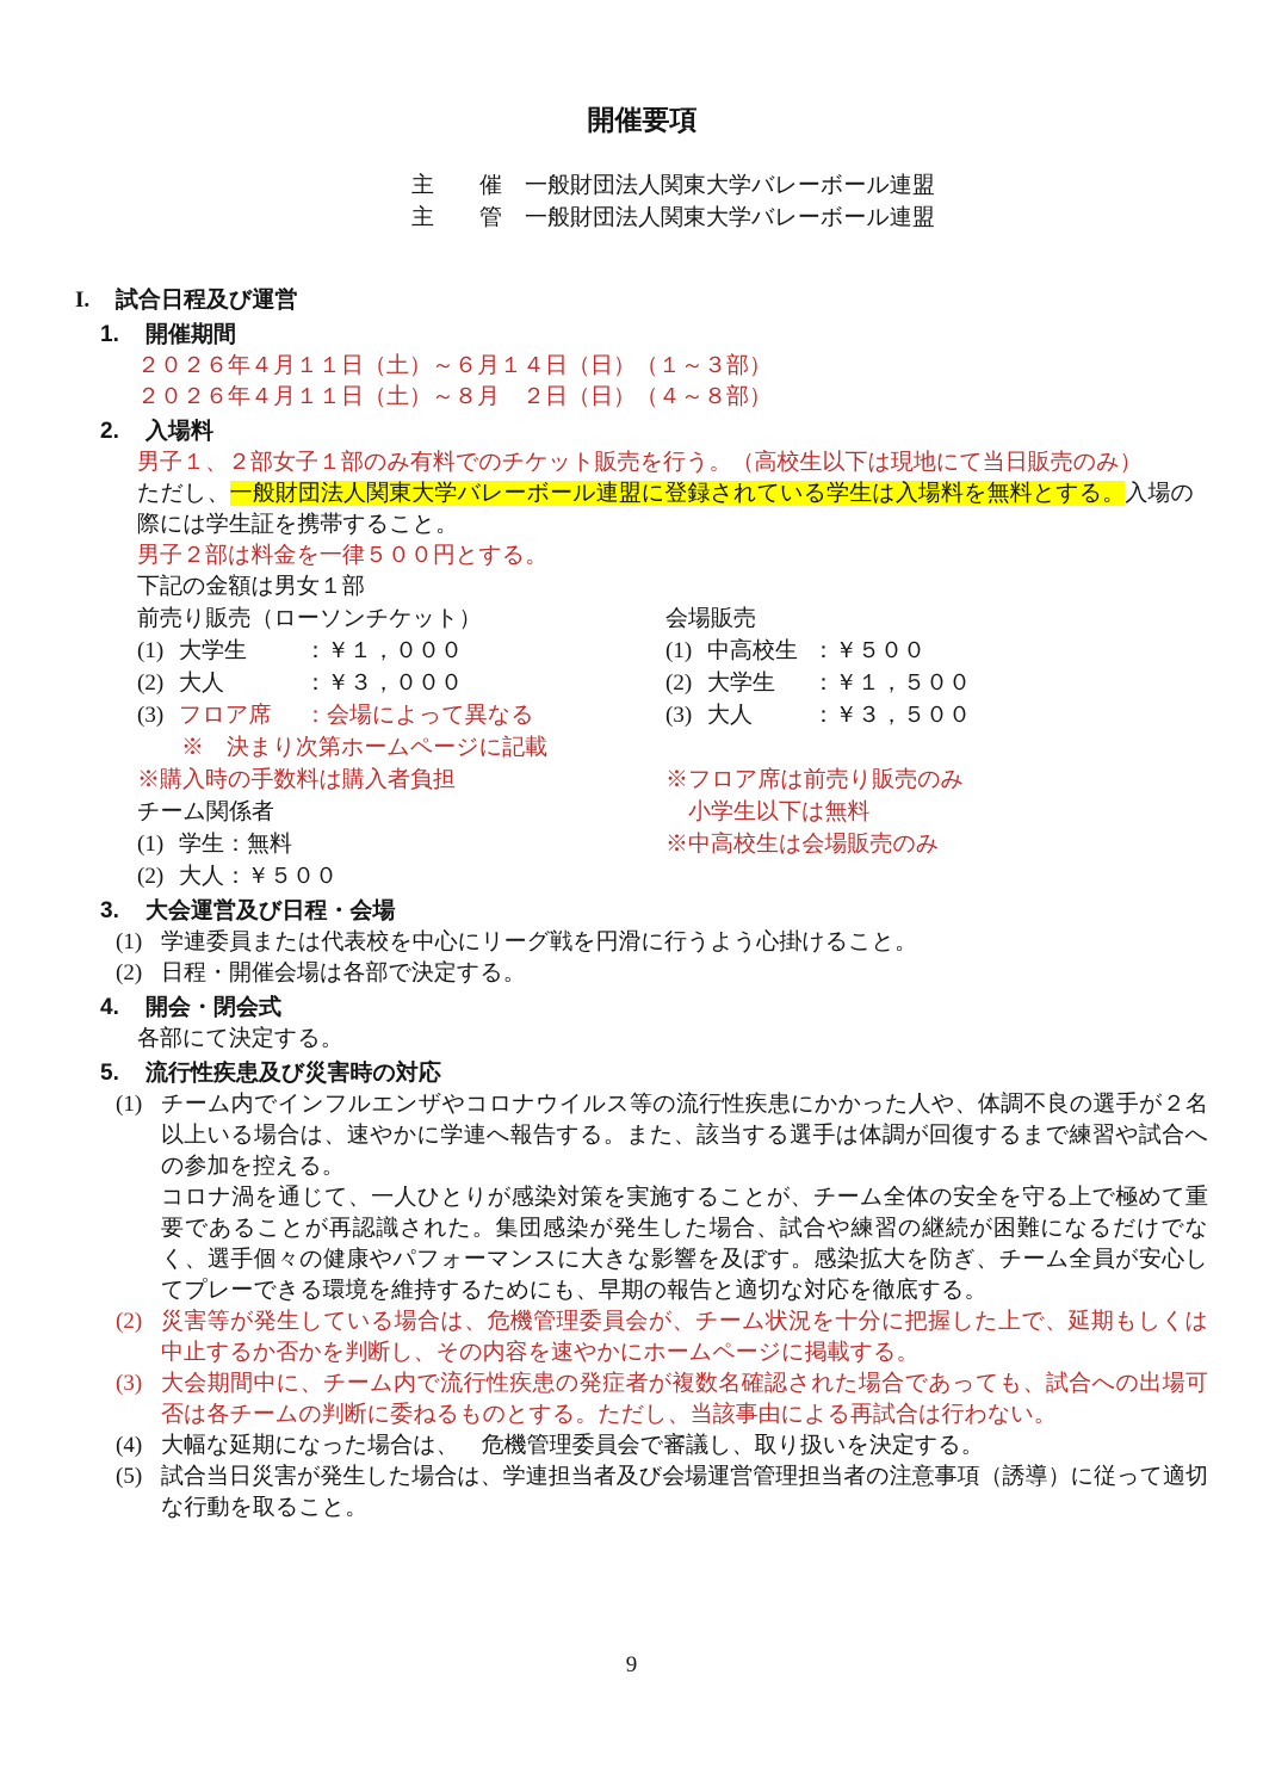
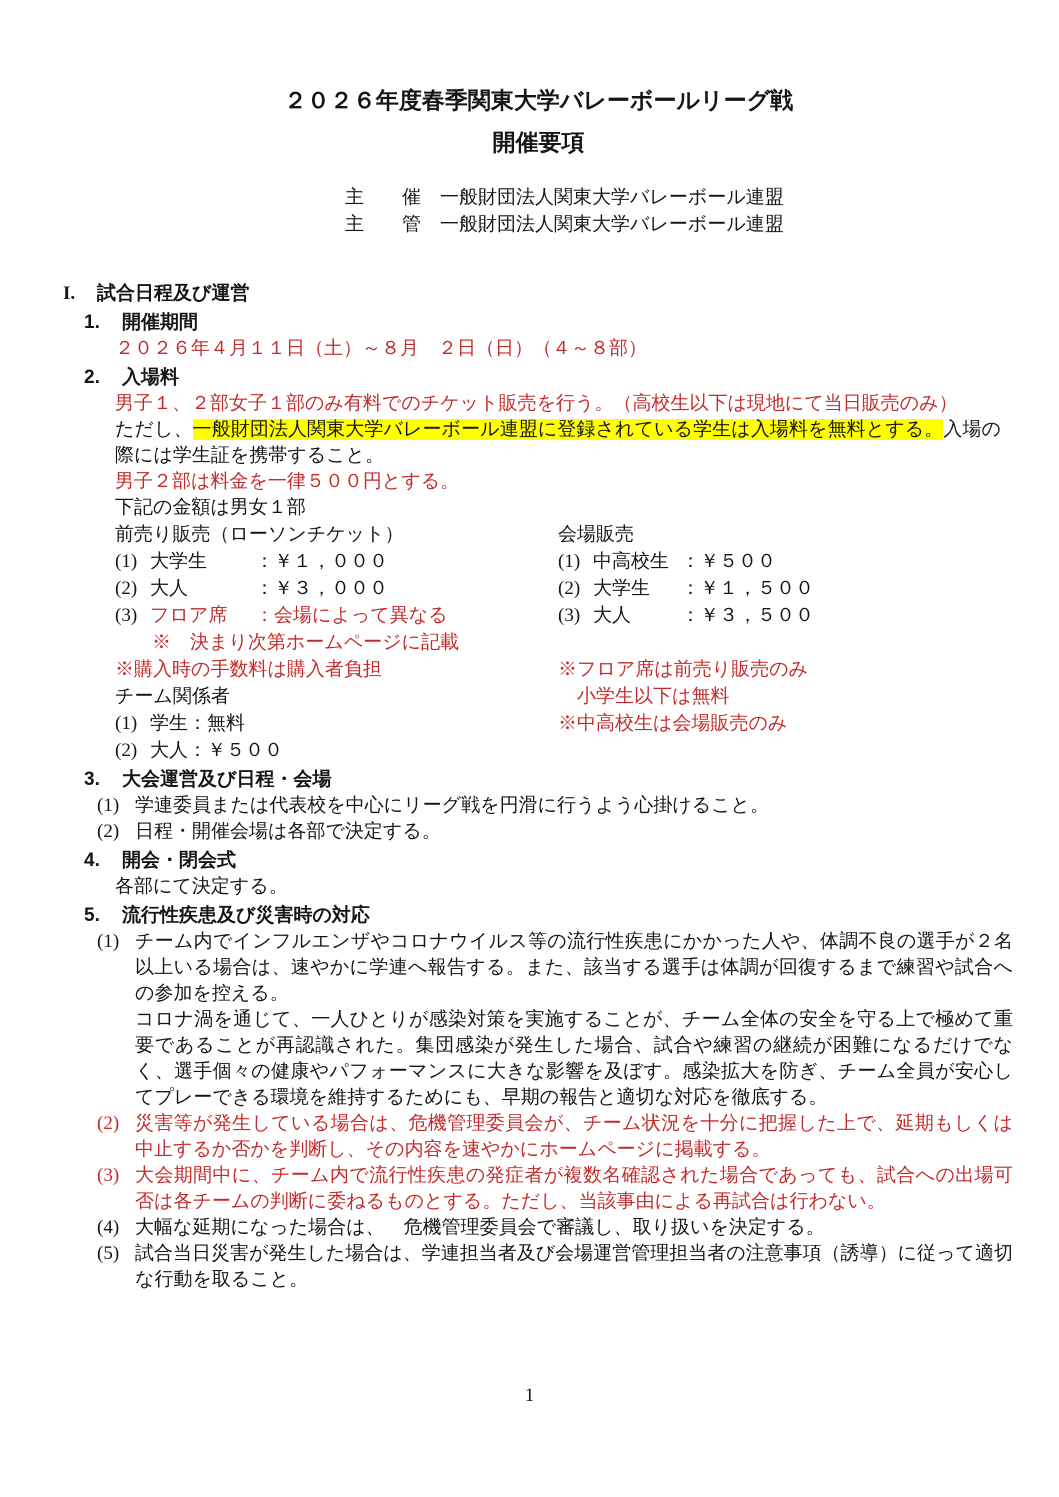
+ ２０２６年度春季関東大学バレーボールリーグ戦
  開催要項
  主 催 一般財団法人関東大学バレーボール連盟
  主 管 一般財団法人関東大学バレーボール連盟
  I.
  試合日程及び運営
  1.
  開催期間
- ２０２６年４月１１日（土）～６月１４日（日）（１～３部）
  ２０２６年４月１１日（土）～８月 ２日（日）（４～８部）
  2.
  入場料
  男子１、２部女子１部のみ有料でのチケット販売を行う。（高校生以下は現地にて当日販売のみ）
  ただし、一般財団法人関東大学バレーボール連盟に登録されている学生は入場料を無料とする。入場の際には学生証を携帯すること。
  男子２部は料金を一律５００円とする。
  下記の金額は男女１部
  前売り販売（ローソンチケット）
  (1)
  大学生
  ：￥１，０００
  (2)
  大人
  ：￥３，０００
  (3)
  フロア席
  ：会場によって異なる
  ※ 決まり次第ホームページに記載
  ※購入時の手数料は購入者負担
  チーム関係者
  (1)
  学生：無料
  (2)
  大人：￥５００
  会場販売
  (1)
  中高校生
  ：￥５００
  (2)
  大学生
  ：￥１，５００
  (3)
  大人
  ：￥３，５００
  ※フロア席は前売り販売のみ
  小学生以下は無料
  ※中高校生は会場販売のみ
  3.
  大会運営及び日程・会場
  (1)
  学連委員または代表校を中心にリーグ戦を円滑に行うよう心掛けること。
  (2)
  日程・開催会場は各部で決定する。
  4.
  開会・閉会式
  各部にて決定する。
  5.
  流行性疾患及び災害時の対応
  (1)
  チーム内でインフルエンザやコロナウイルス等の流行性疾患にかかった人や、体調不良の選手が２名以上いる場合は、速やかに学連へ報告する。また、該当する選手は体調が回復するまで練習や試合への参加を控える。
  コロナ渦を通じて、一人ひとりが感染対策を実施することが、チーム全体の安全を守る上で極めて重要であることが再認識された。集団感染が発生した場合、試合や練習の継続が困難になるだけでなく、選手個々の健康やパフォーマンスに大きな影響を及ぼす。感染拡大を防ぎ、チーム全員が安心してプレーできる環境を維持するためにも、早期の報告と適切な対応を徹底する。
  (2)
  災害等が発生している場合は、危機管理委員会が、チーム状況を十分に把握した上で、延期もしくは中止するか否かを判断し、その内容を速やかにホームページに掲載する。
  (3)
  大会期間中に、チーム内で流行性疾患の発症者が複数名確認された場合であっても、試合への出場可否は各チームの判断に委ねるものとする。ただし、当該事由による再試合は行わない。
  (4)
  大幅な延期になった場合は、 危機管理委員会で審議し、取り扱いを決定する。
  (5)
  試合当日災害が発生した場合は、学連担当者及び会場運営管理担当者の注意事項（誘導）に従って適切な行動を取ること。
- 9
+ 1
